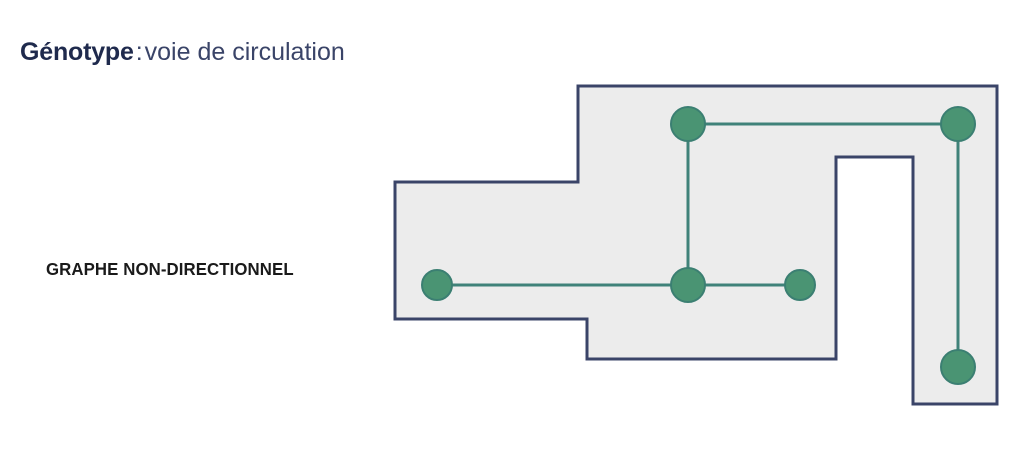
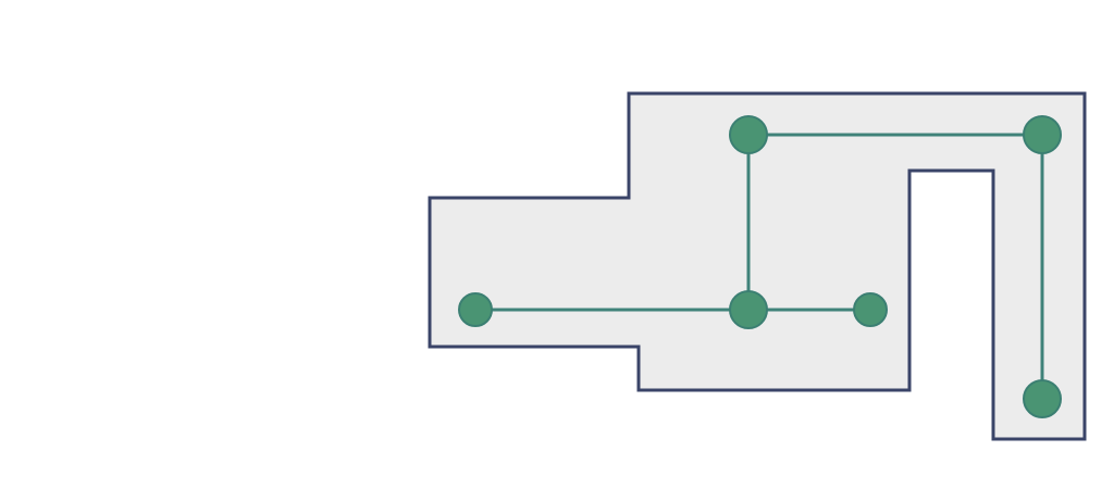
- Génotype:voie de circulation
- GRAPHE NON-DIRECTIONNEL
